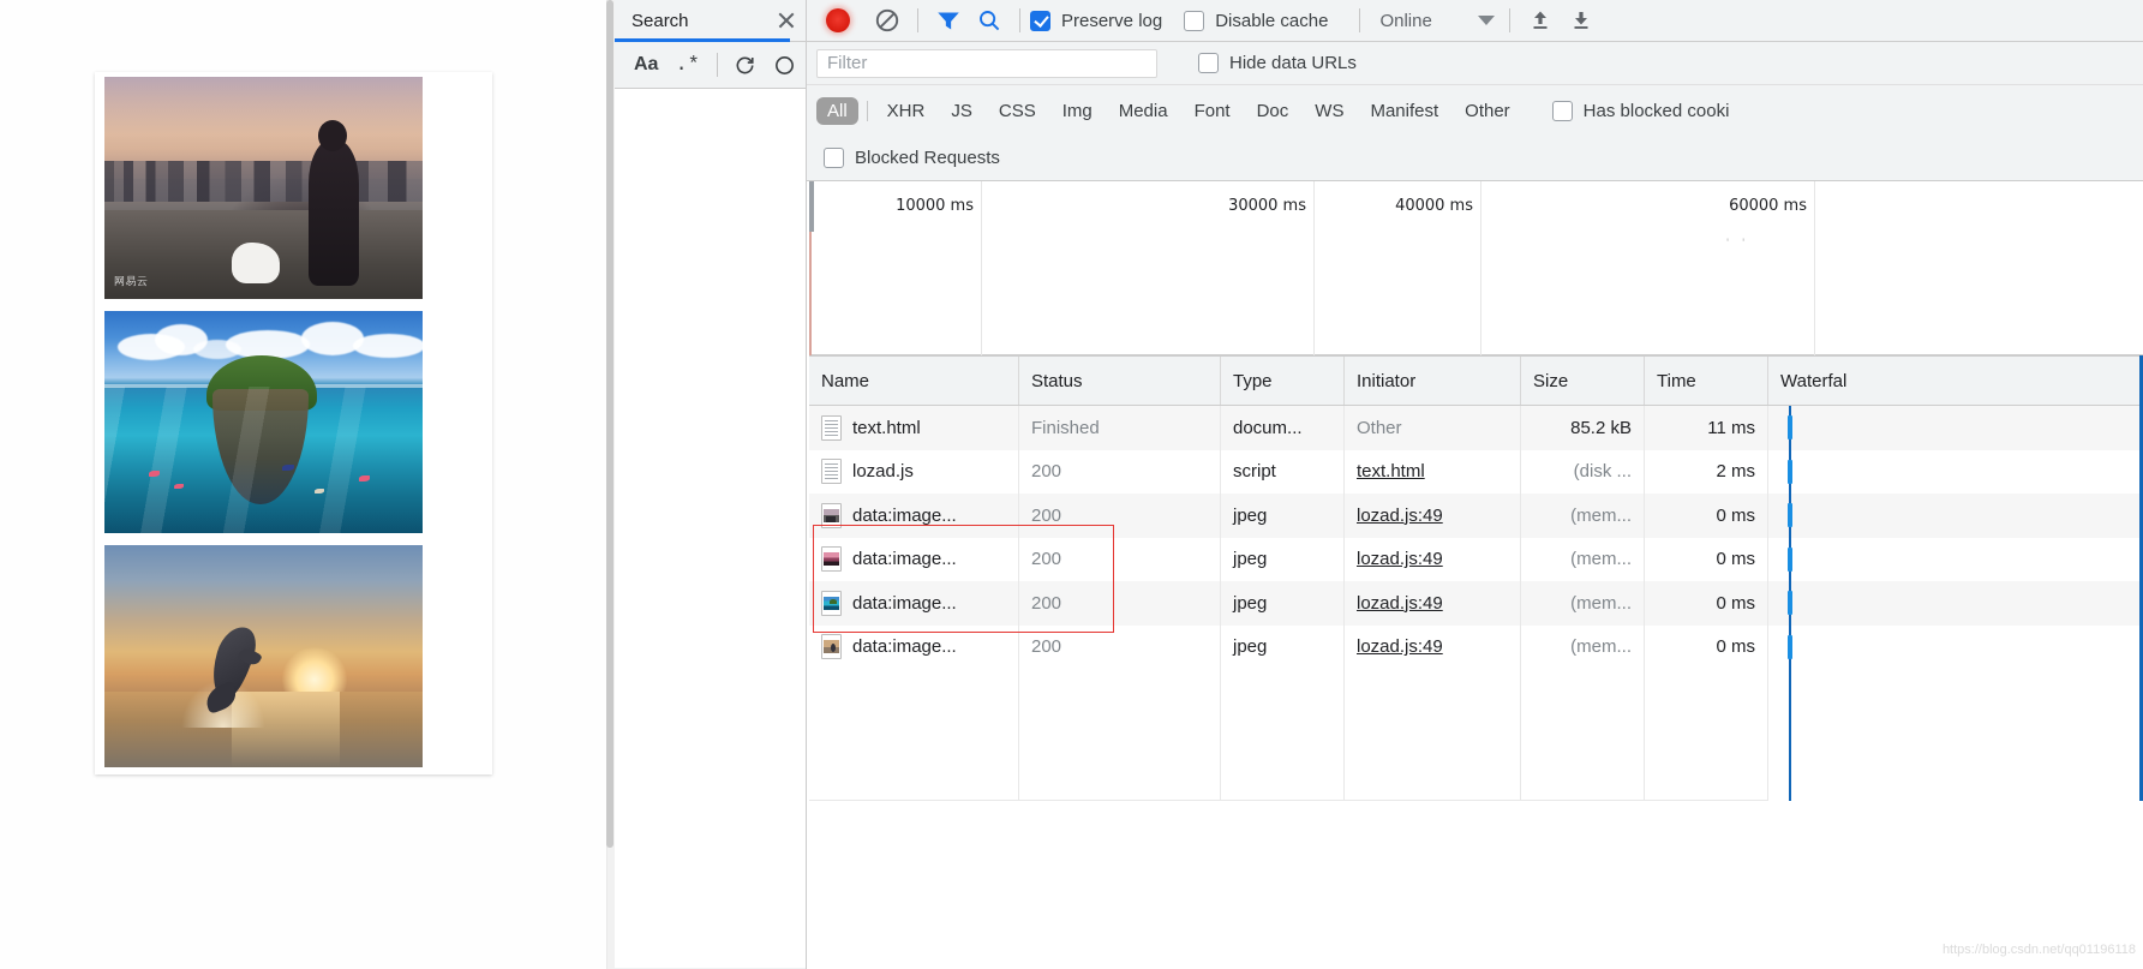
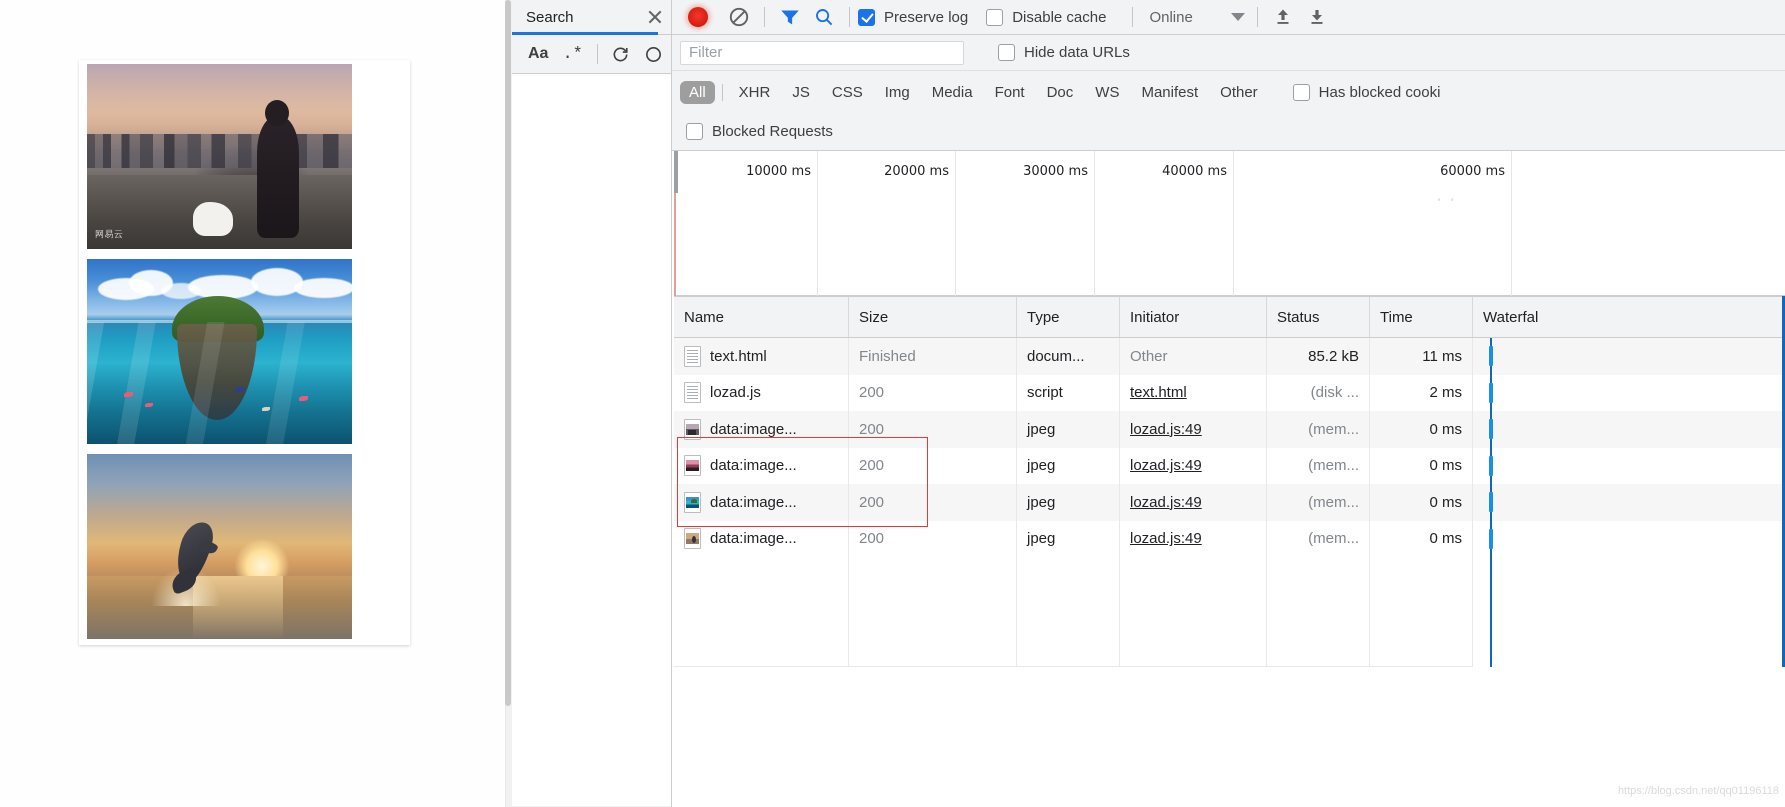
  网易云
  Search
  Aa
  .*
  Preserve log
  Disable cache
  Online
  Filter
  Hide data URLs
  All
  XHR
  JS
  CSS
  Img
  Media
  Font
  Doc
  WS
  Manifest
  Other
  Has blocked cooki
  Blocked Requests
  10000 ms
+ 20000 ms
  30000 ms
  40000 ms
  60000 ms
  ' '
  Name
- Status
+ Size
  Type
  Initiator
- Size
+ Status
  Time
  Waterfal
  text.html
  Finished
  docum...
  Other
  85.2 kB
  11 ms
  lozad.js
  200
  script
  text.html
  (disk ...
  2 ms
  data:image...
  200
  jpeg
  lozad.js:49
  (mem...
  0 ms
  data:image...
  200
  jpeg
  lozad.js:49
  (mem...
  0 ms
  data:image...
  200
  jpeg
  lozad.js:49
  (mem...
  0 ms
  data:image...
  200
  jpeg
  lozad.js:49
  (mem...
  0 ms
  https://blog.csdn.net/qq01196118
